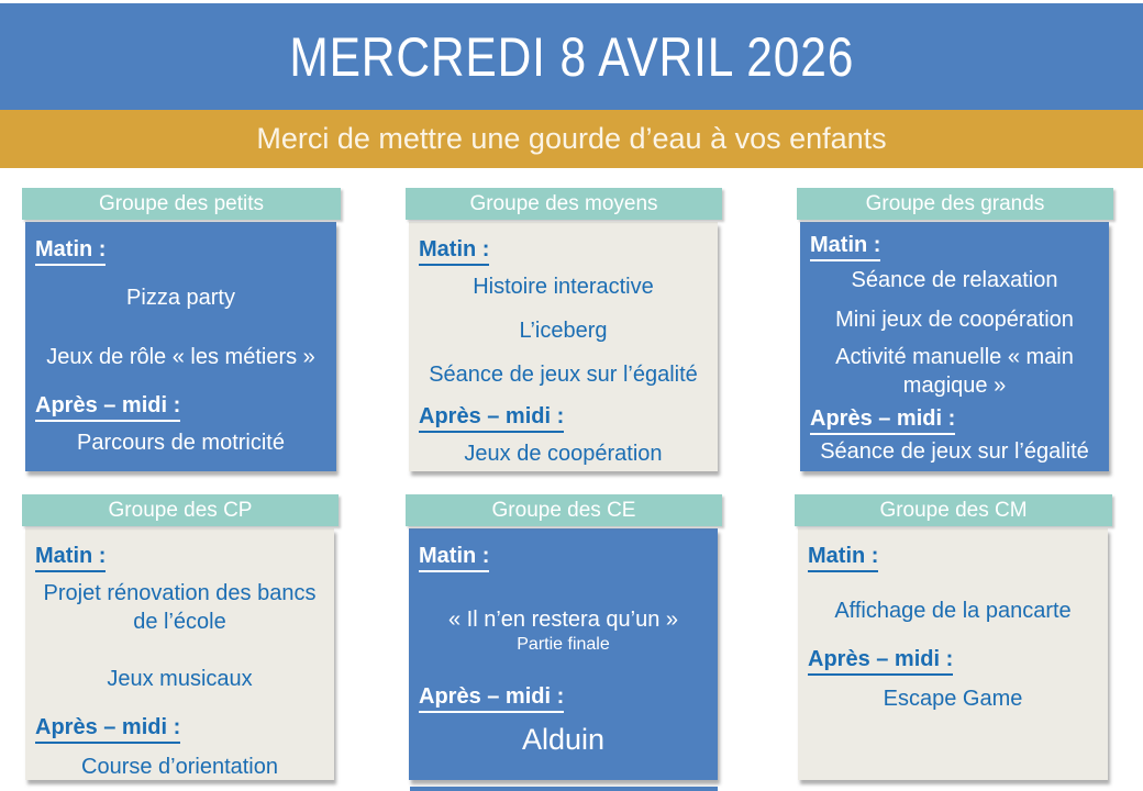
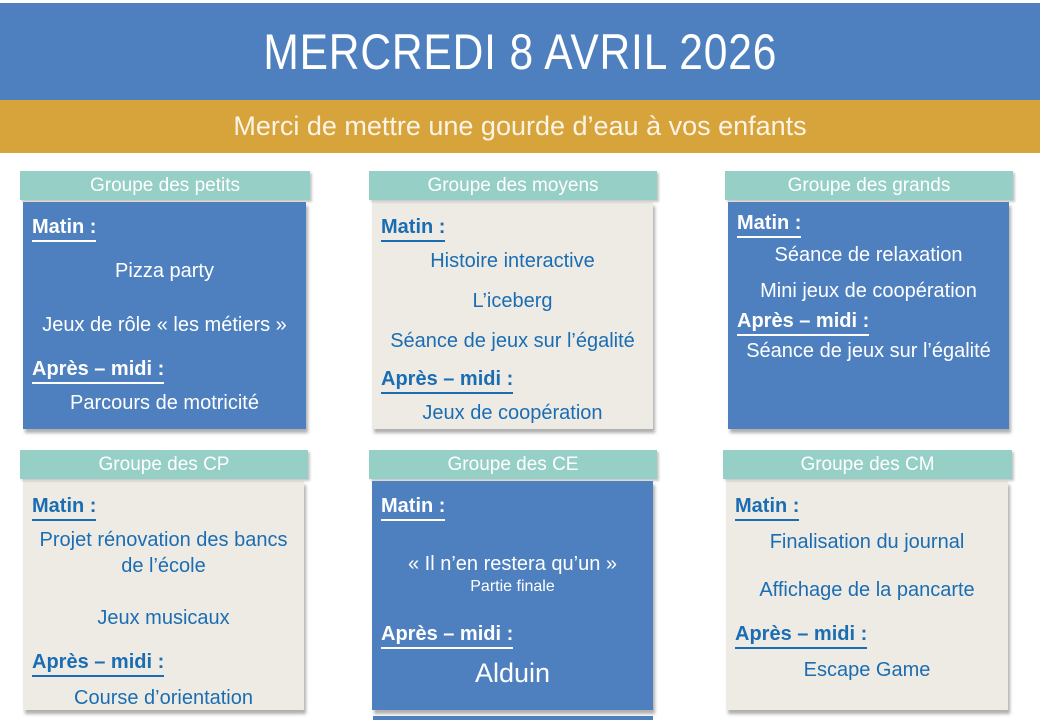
  MERCREDI 8 AVRIL 2026
  Merci de mettre une gourde d’eau à vos enfants
  Groupe des petits
  Matin :
  Pizza party
  Jeux de rôle « les métiers »
  Après – midi :
  Parcours de motricité
  Groupe des moyens
  Matin :
  Histoire interactive
  L’iceberg
  Séance de jeux sur l’égalité
  Après – midi :
  Jeux de coopération
  Groupe des grands
  Matin :
  Séance de relaxation
  Mini jeux de coopération
- Activité manuelle « main magique »
  Après – midi :
  Séance de jeux sur l’égalité
  Groupe des CP
  Matin :
  Projet rénovation des bancs de l’école
  Jeux musicaux
  Après – midi :
  Course d’orientation
  Groupe des CE
  Matin :
  « Il n’en restera qu’un »
  Partie finale
  Après – midi :
  Alduin
  Groupe des CM
  Matin :
+ Finalisation du journal
  Affichage de la pancarte
  Après – midi :
  Escape Game
